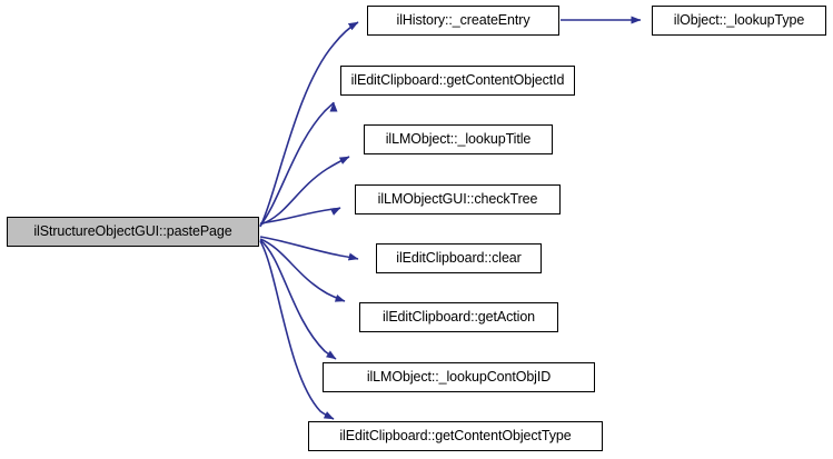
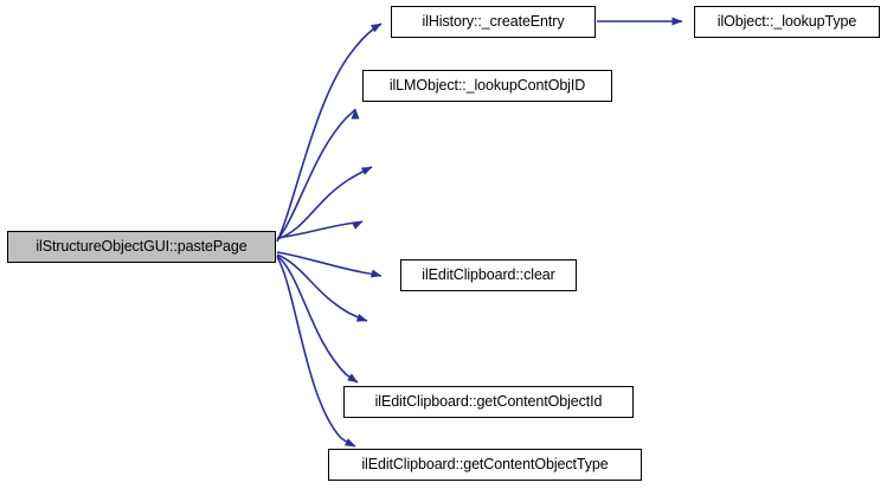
  ilStructureObjectGUI::pastePage
  ilHistory::_createEntry
- ilEditClipboard::getContentObjectId
+ ilLMObject::_lookupContObjID
- ilLMObject::_lookupTitle
- ilLMObjectGUI::checkTree
  ilEditClipboard::clear
- ilEditClipboard::getAction
- ilLMObject::_lookupContObjID
+ ilEditClipboard::getContentObjectId
  ilEditClipboard::getContentObjectType
  ilObject::_lookupType
